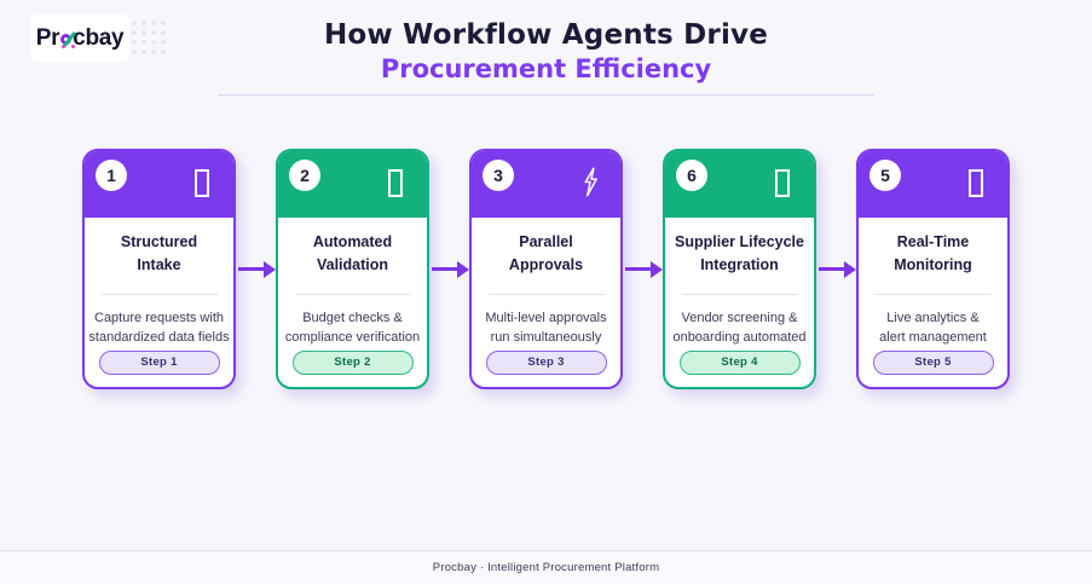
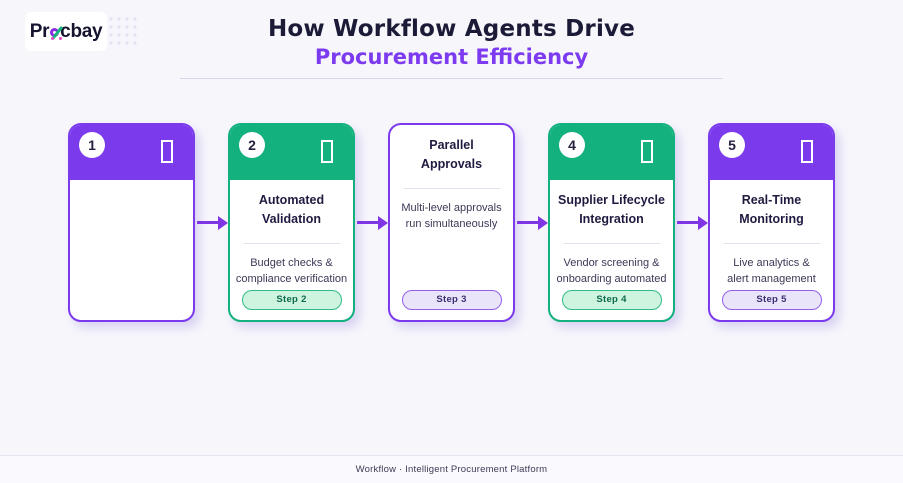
  Pr
  cbay
  How Workflow Agents Drive
  Procurement Efficiency
  1
- Structured
- Intake
- Capture requests with
- standardized data fields
- Step 1
  2
  Automated
  Validation
  Budget checks &
  compliance verification
  Step 2
- 3
  Parallel
  Approvals
  Multi-level approvals
  run simultaneously
  Step 3
- 6
+ 4
  Supplier Lifecycle
  Integration
  Vendor screening &
  onboarding automated
  Step 4
  5
  Real-Time
  Monitoring
  Live analytics &
  alert management
  Step 5
- Procbay · Intelligent Procurement Platform
+ Workflow · Intelligent Procurement Platform
